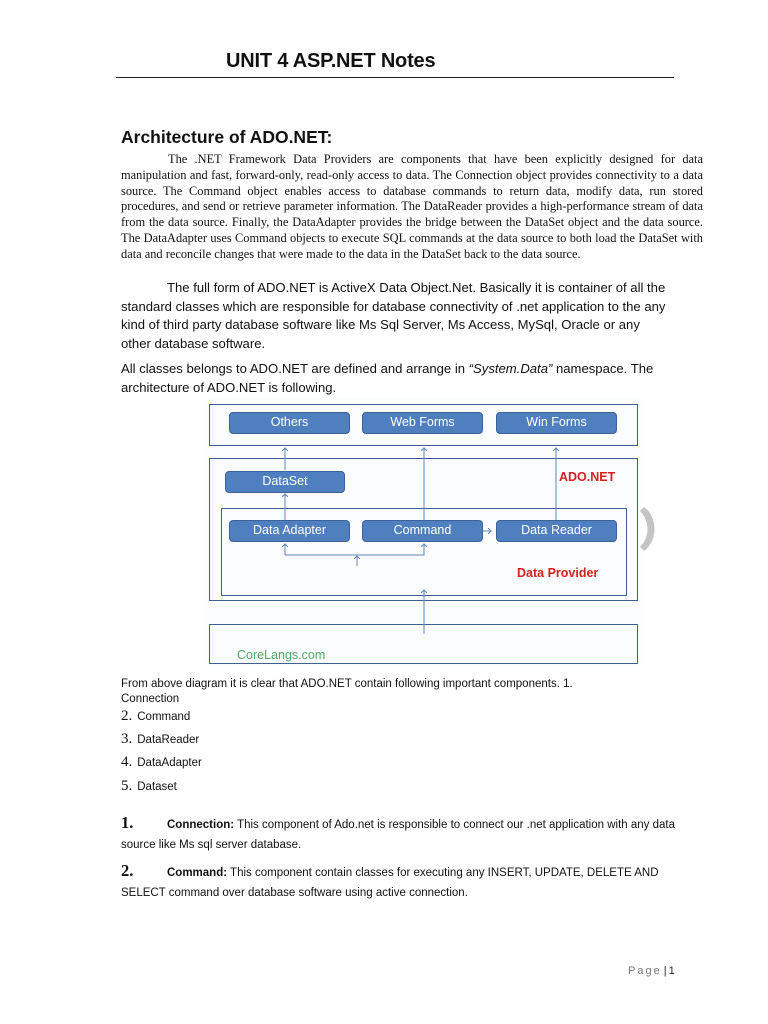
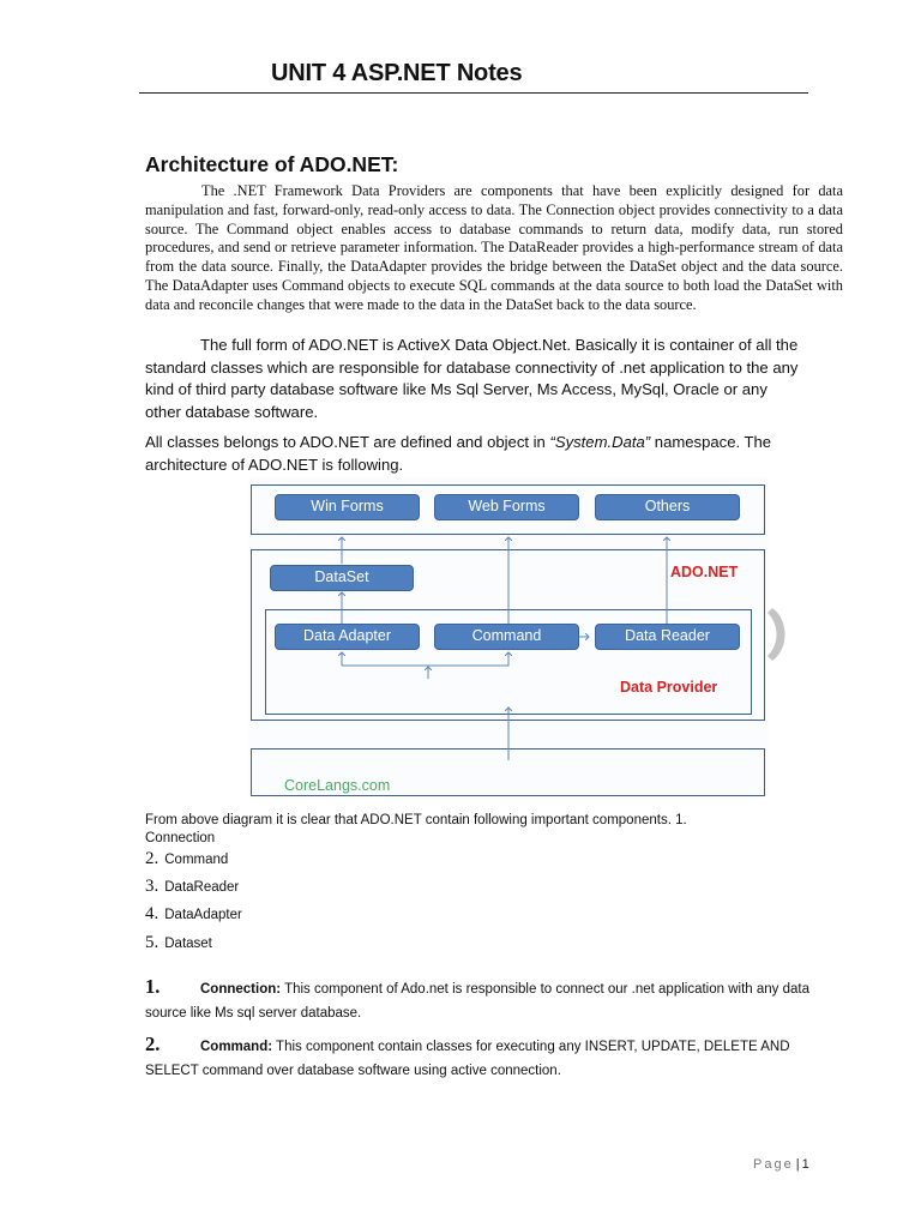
  UNIT 4 ASP.NET Notes
  Architecture of ADO.NET:
  The .NET Framework Data Providers are components that have been explicitly designed for data manipulation and fast, forward-only, read-only access to data. The Connection object provides connectivity to a data source. The Command object enables access to database commands to return data, modify data, run stored procedures, and send or retrieve parameter information. The DataReader provides a high-performance stream of data from the data source. Finally, the DataAdapter provides the bridge between the DataSet object and the data source. The DataAdapter uses Command objects to execute SQL commands at the data source to both load the DataSet with data and reconcile changes that were made to the data in the DataSet back to the data source.
  The full form of ADO.NET is ActiveX Data Object.Net. Basically it is container of all the standard classes which are responsible for database connectivity of .net application to the any kind of third party database software like Ms Sql Server, Ms Access, MySql, Oracle or any other database software.
- All classes belongs to ADO.NET are defined and arrange in “System.Data” namespace. The architecture of ADO.NET is following.
+ All classes belongs to ADO.NET are defined and object in “System.Data” namespace. The architecture of ADO.NET is following.
- Others
+ Win Forms
  Web Forms
- Win Forms
+ Others
  DataSet
  ADO.NET
  Data Adapter
  Command
  Data Reader
  Data Provider
  CoreLangs.com
  From above diagram it is clear that ADO.NET contain following important components. 1. Connection
  2.
  Command
  3.
  DataReader
  4.
  DataAdapter
  5.
  Dataset
  1. Connection: This component of Ado.net is responsible to connect our .net application with any data source like Ms sql server database.
  2. Command: This component contain classes for executing any INSERT, UPDATE, DELETE AND SELECT command over database software using active connection.
  Page | 1
